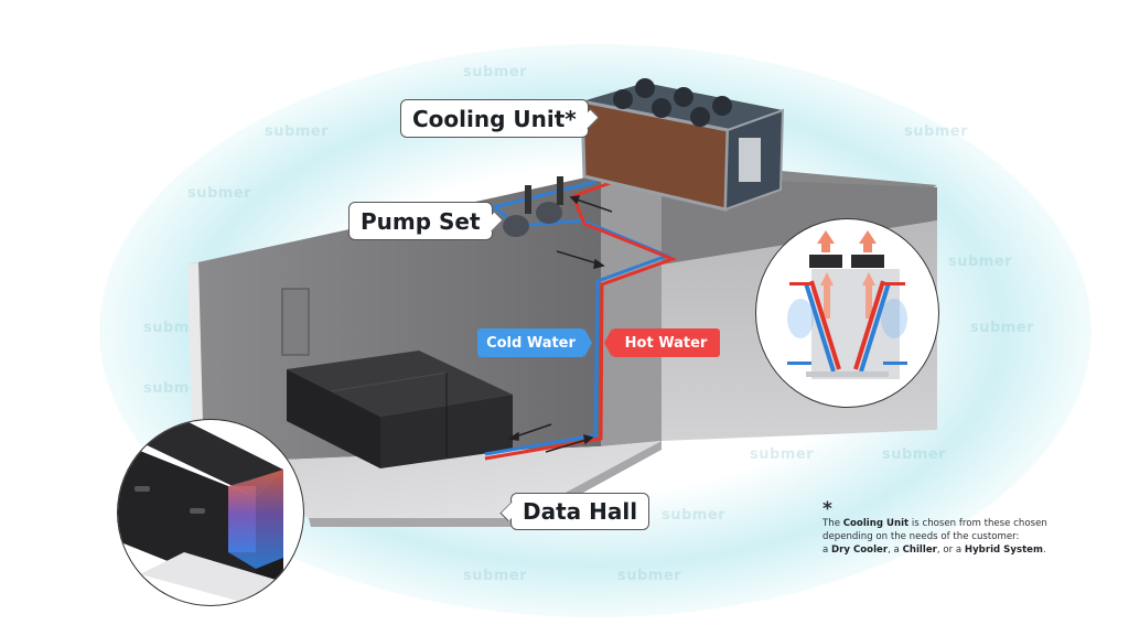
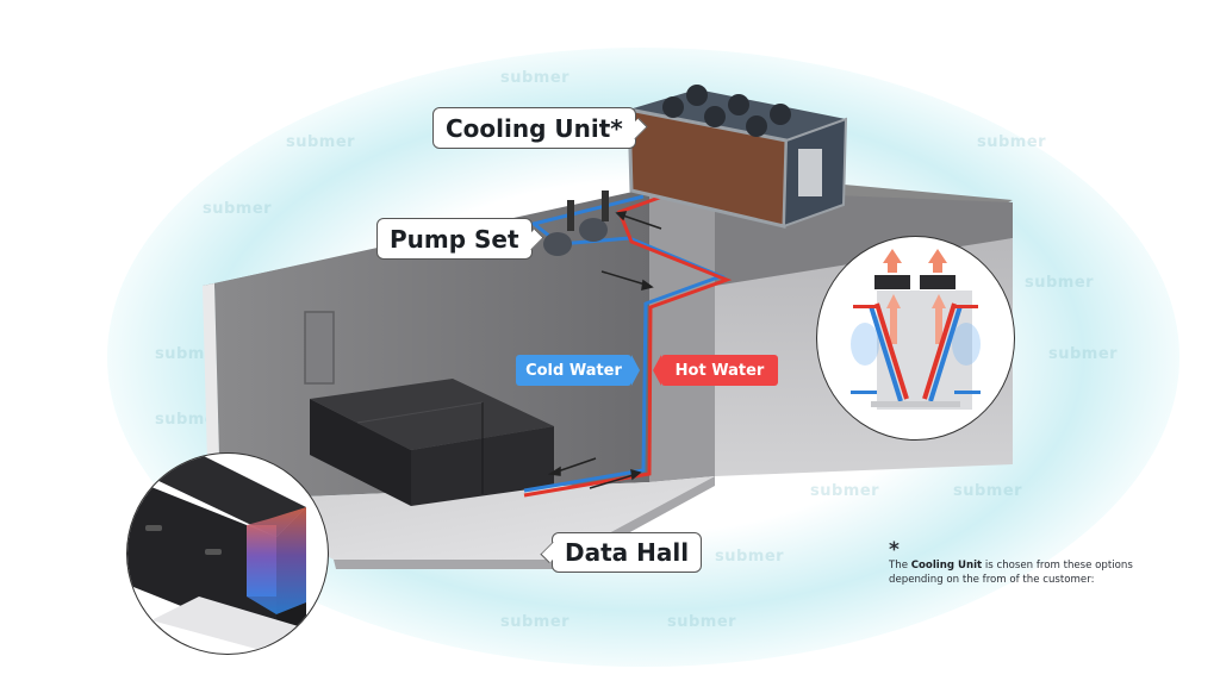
  submer
  submer
  submer
  submer
  submer
  submer
  submer
  submer
  submer
  submer
  submer
  Cooling Unit*
  Pump Set
  Data Hall
  Cold Water
  Hot Water
  *
- The Cooling Unit is chosen from these chosen
+ The Cooling Unit is chosen from these options
- depending on the needs of the customer:
+ depending on the from of the customer:
- a Dry Cooler, a Chiller, or a Hybrid System.
